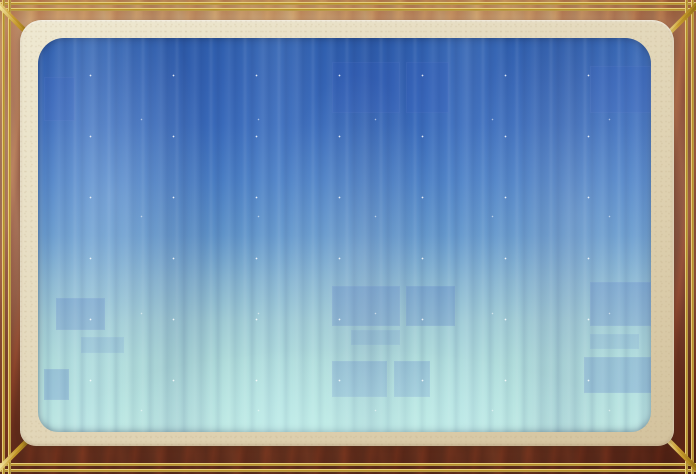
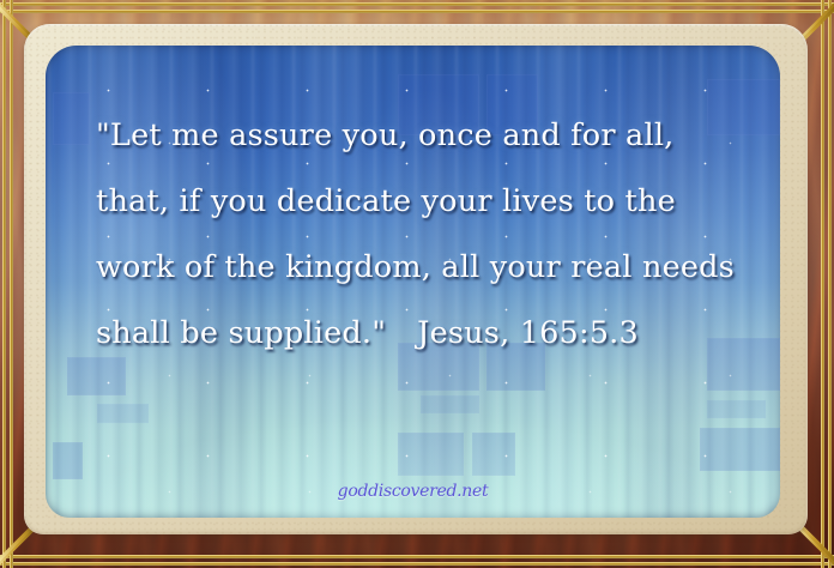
+ "Let me assure you, once and for all,
+ that, if you dedicate your lives to the
+ work of the kingdom, all your real needs
+ shall be supplied." Jesus, 165:5.3
+ goddiscovered.net
